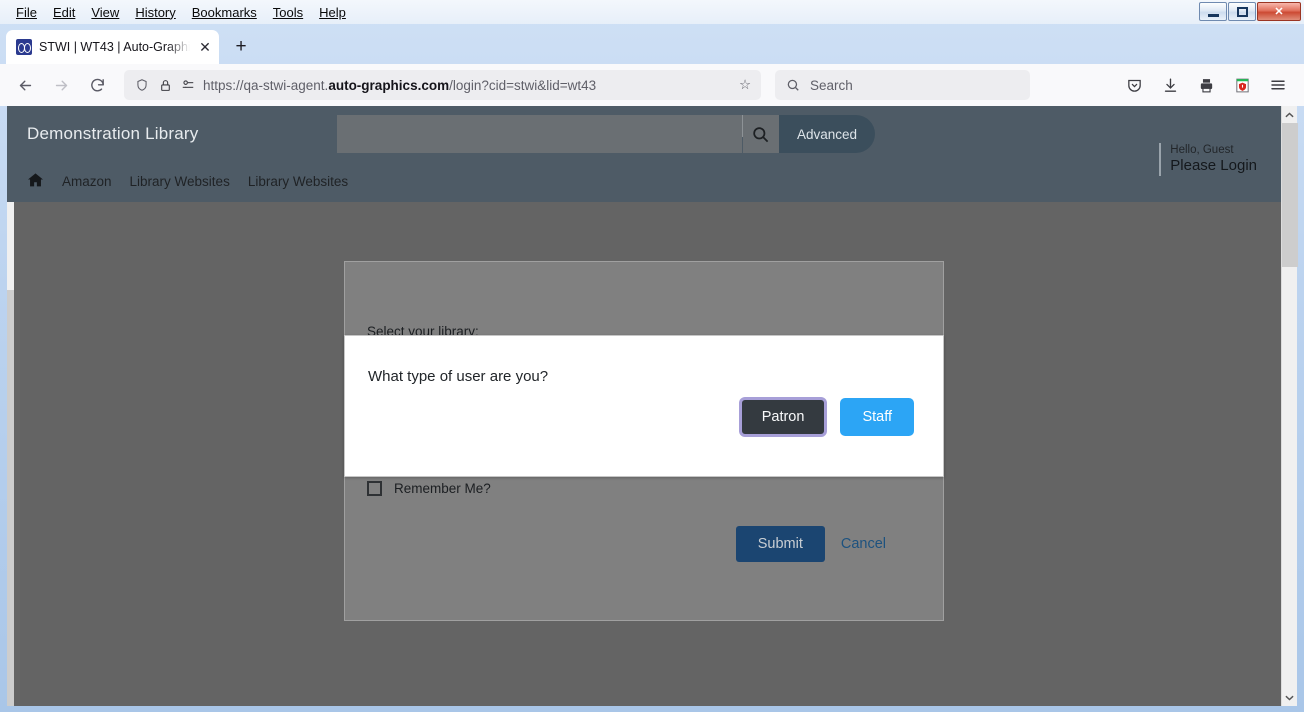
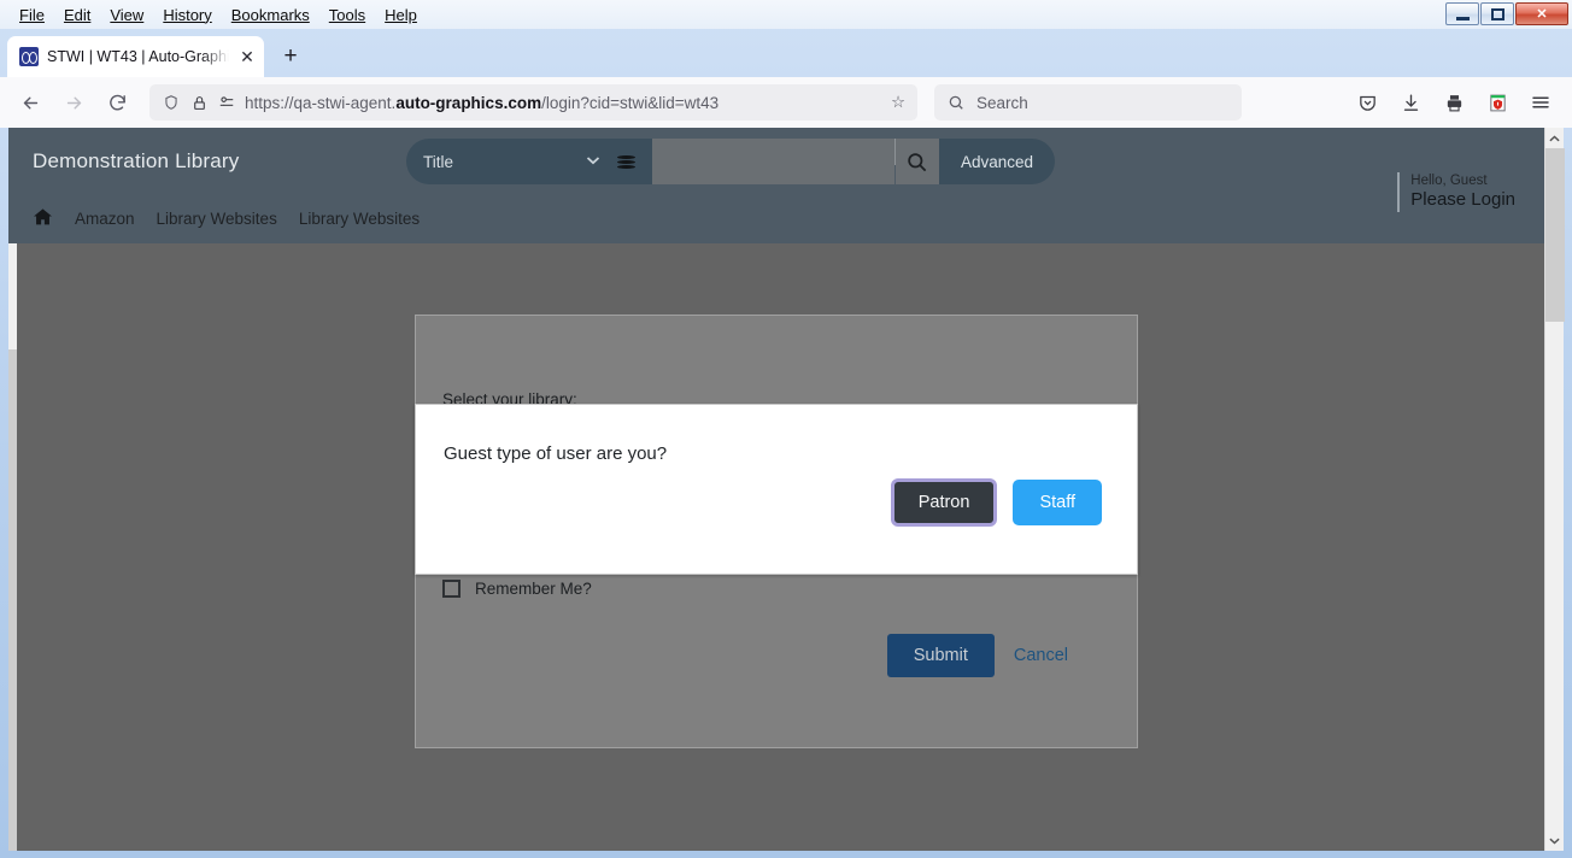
  File
  Edit
  View
  History
  Bookmarks
  Tools
  Help
  ✕
  STWI | WT43 | Auto-Graphi
  ✕
  +
  https://qa-stwi-agent.auto-graphics.com/login?cid=stwi&lid=wt43
  ☆
  Search
  Demonstration Library
+ Title
  Advanced
  Amazon
  Library Websites
  Library Websites
  Hello, Guest
  Please Login
  Select your library:
  Remember Me?
  Submit
  Cancel
- What type of user are you?
+ Guest type of user are you?
  Patron
  Staff
